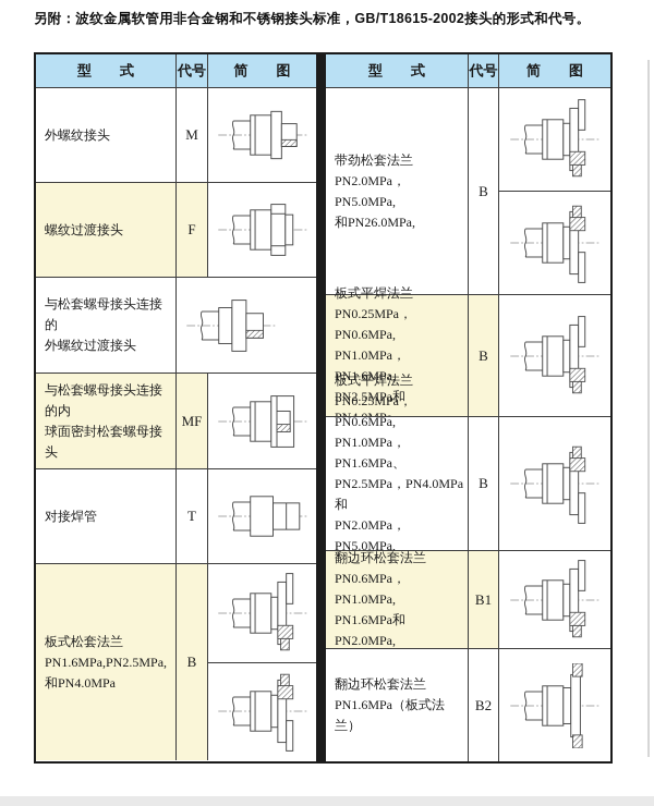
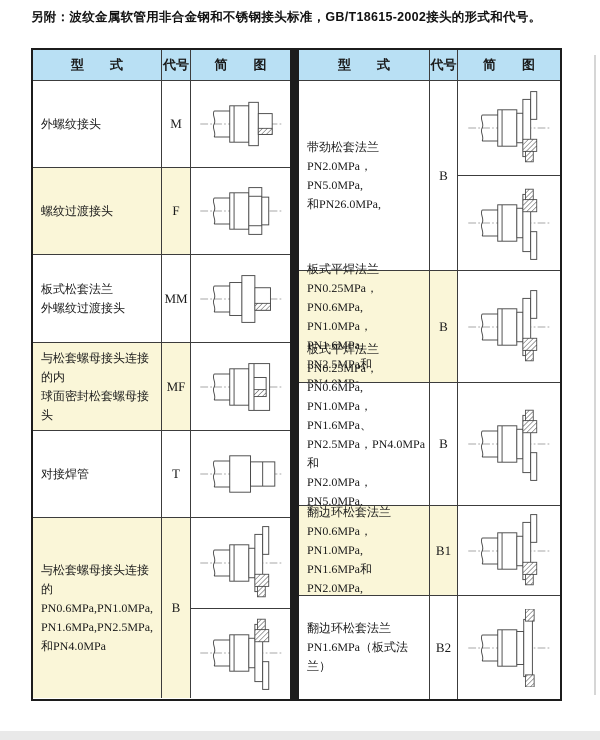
  另附：波纹金属软管用非合金钢和不锈钢接头标准，GB/T18615-2002接头的形式和代号。
  型 式
  代号
  简 图
  外螺纹接头
  M
  螺纹过渡接头
  F
- 与松套螺母接头连接的
+ 板式松套法兰
  外螺纹过渡接头
+ MM
  与松套螺母接头连接的内
  球面密封松套螺母接头
  MF
  对接焊管
  T
- 板式松套法兰
+ 与松套螺母接头连接的
+ PN0.6MPa,PN1.0MPa,
  PN1.6MPa,PN2.5MPa,
  和PN4.0MPa
  B
  型 式
  代号
  简 图
  带劲松套法兰
  PN2.0MPa，PN5.0MPa,
  和PN26.0MPa,
  B
  板式平焊法兰
  PN0.25MPa，PN0.6MPa,
  PN1.0MPa，PN1.6MPa,
  B
  板式平焊法兰
  PN0.25MPa，PN0.6MPa,
  PN1.0MPa，PN1.6MPa、
  PN2.5MPa，PN4.0MPa和
  PN2.0MPa，PN5.0MPa,
  B
  翻边环松套法兰
  PN0.6MPa，PN1.0MPa,
  PN1.6MPa和PN2.0MPa,
  B1
  翻边环松套法兰
  PN1.6MPa（板式法兰）
  B2
